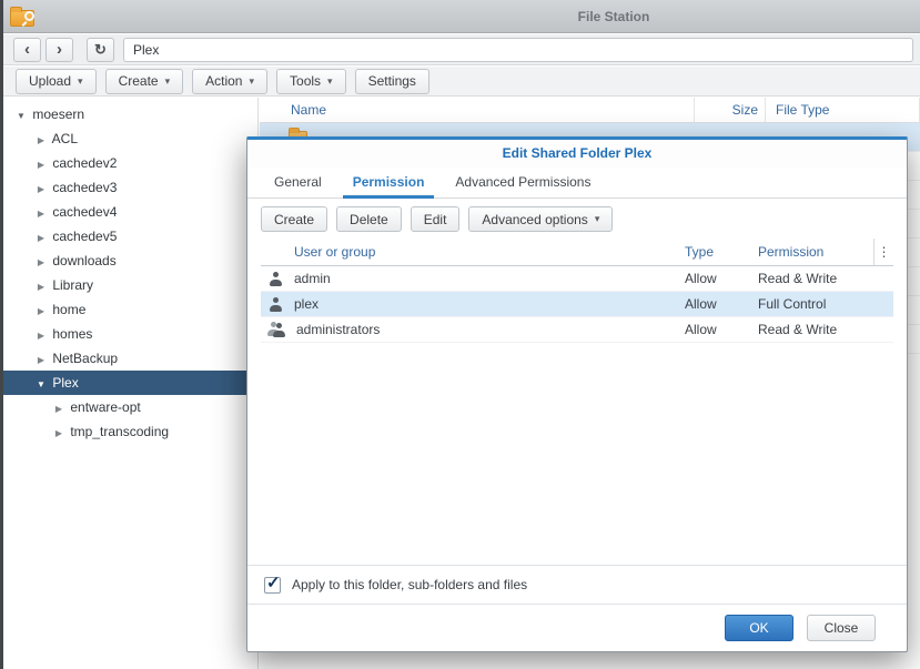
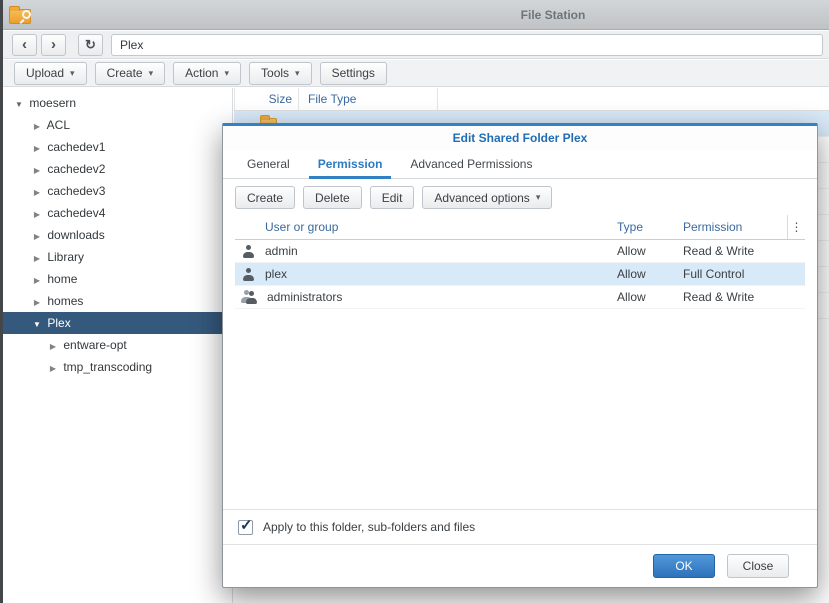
  File Station
  ‹
  ›
  ↻
  Plex
  Upload
  ▾
  Create
  ▾
  Action
  ▾
  Tools
  ▾
  Settings
  ▼ moesern
  ▶ ACL
+ ▶ cachedev1
  ▶ cachedev2
  ▶ cachedev3
  ▶ cachedev4
- ▶ cachedev5
  ▶ downloads
  ▶ Library
  ▶ home
  ▶ homes
- ▶ NetBackup
  ▼ Plex
  ▶ entware-opt
  ▶ tmp_transcoding
- Name
  Size
  File Type
  Edit Shared Folder Plex
  General
  Permission
  Advanced Permissions
  Create
  Delete
  Edit
  Advanced options
  ▾
  User or group
  Type
  Permission
  ⋮
  admin
  Allow
  Read & Write
  plex
  Allow
  Full Control
  administrators
  Allow
  Read & Write
  ✓
  Apply to this folder, sub-folders and files
  OK
  Close
